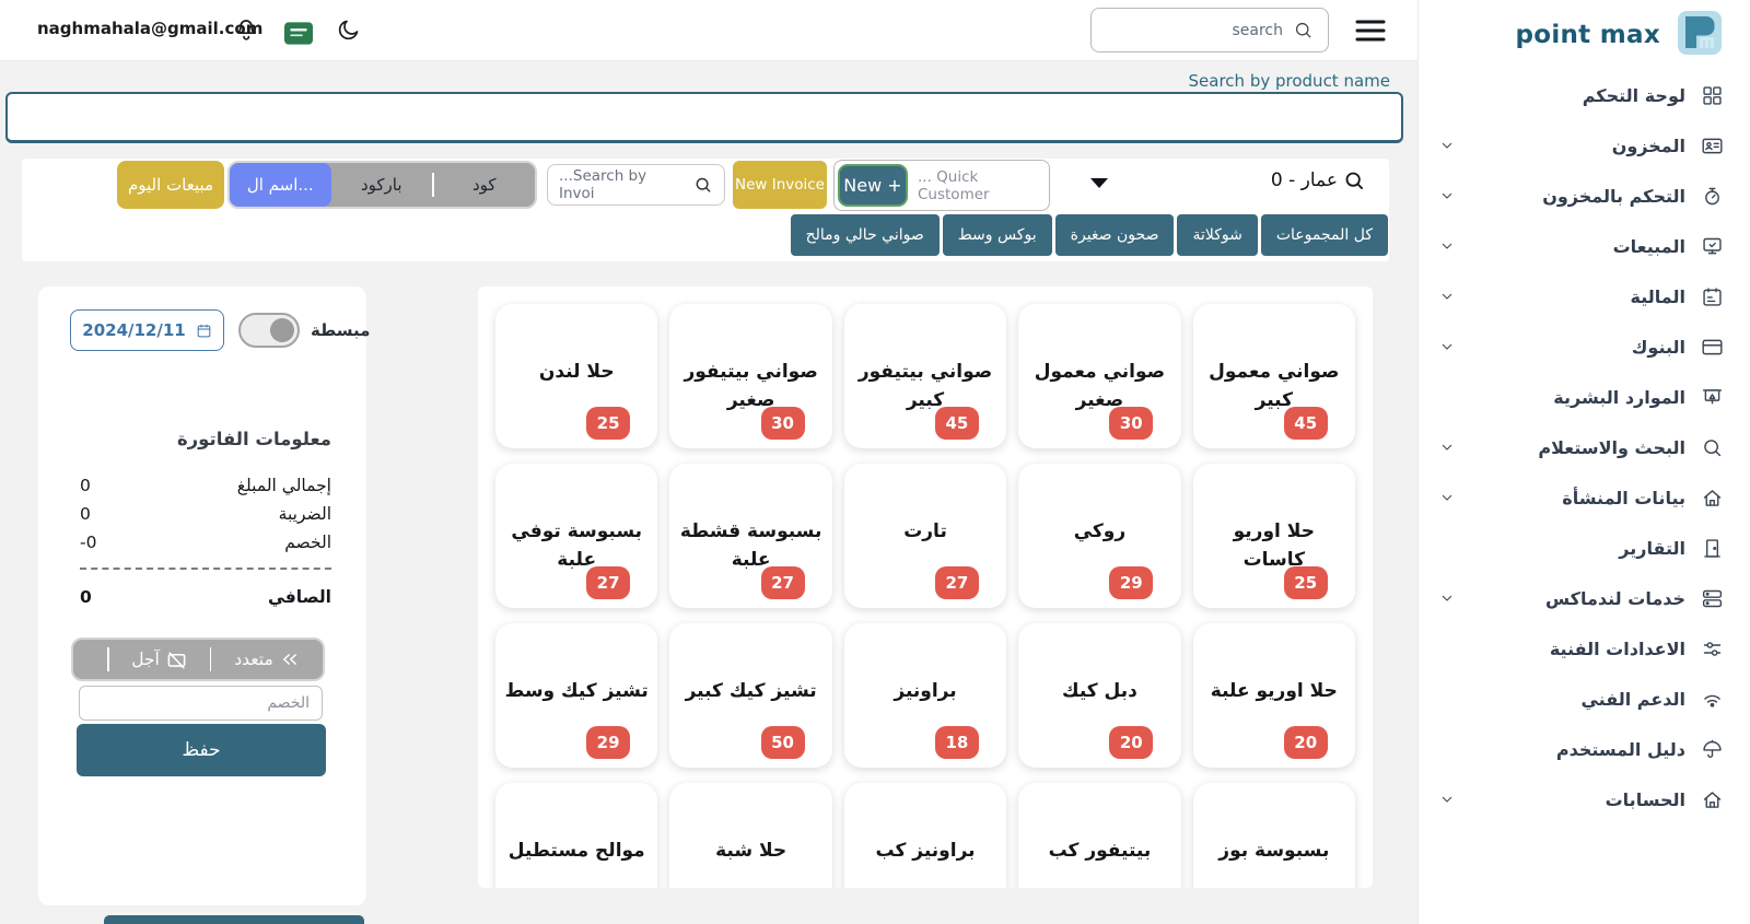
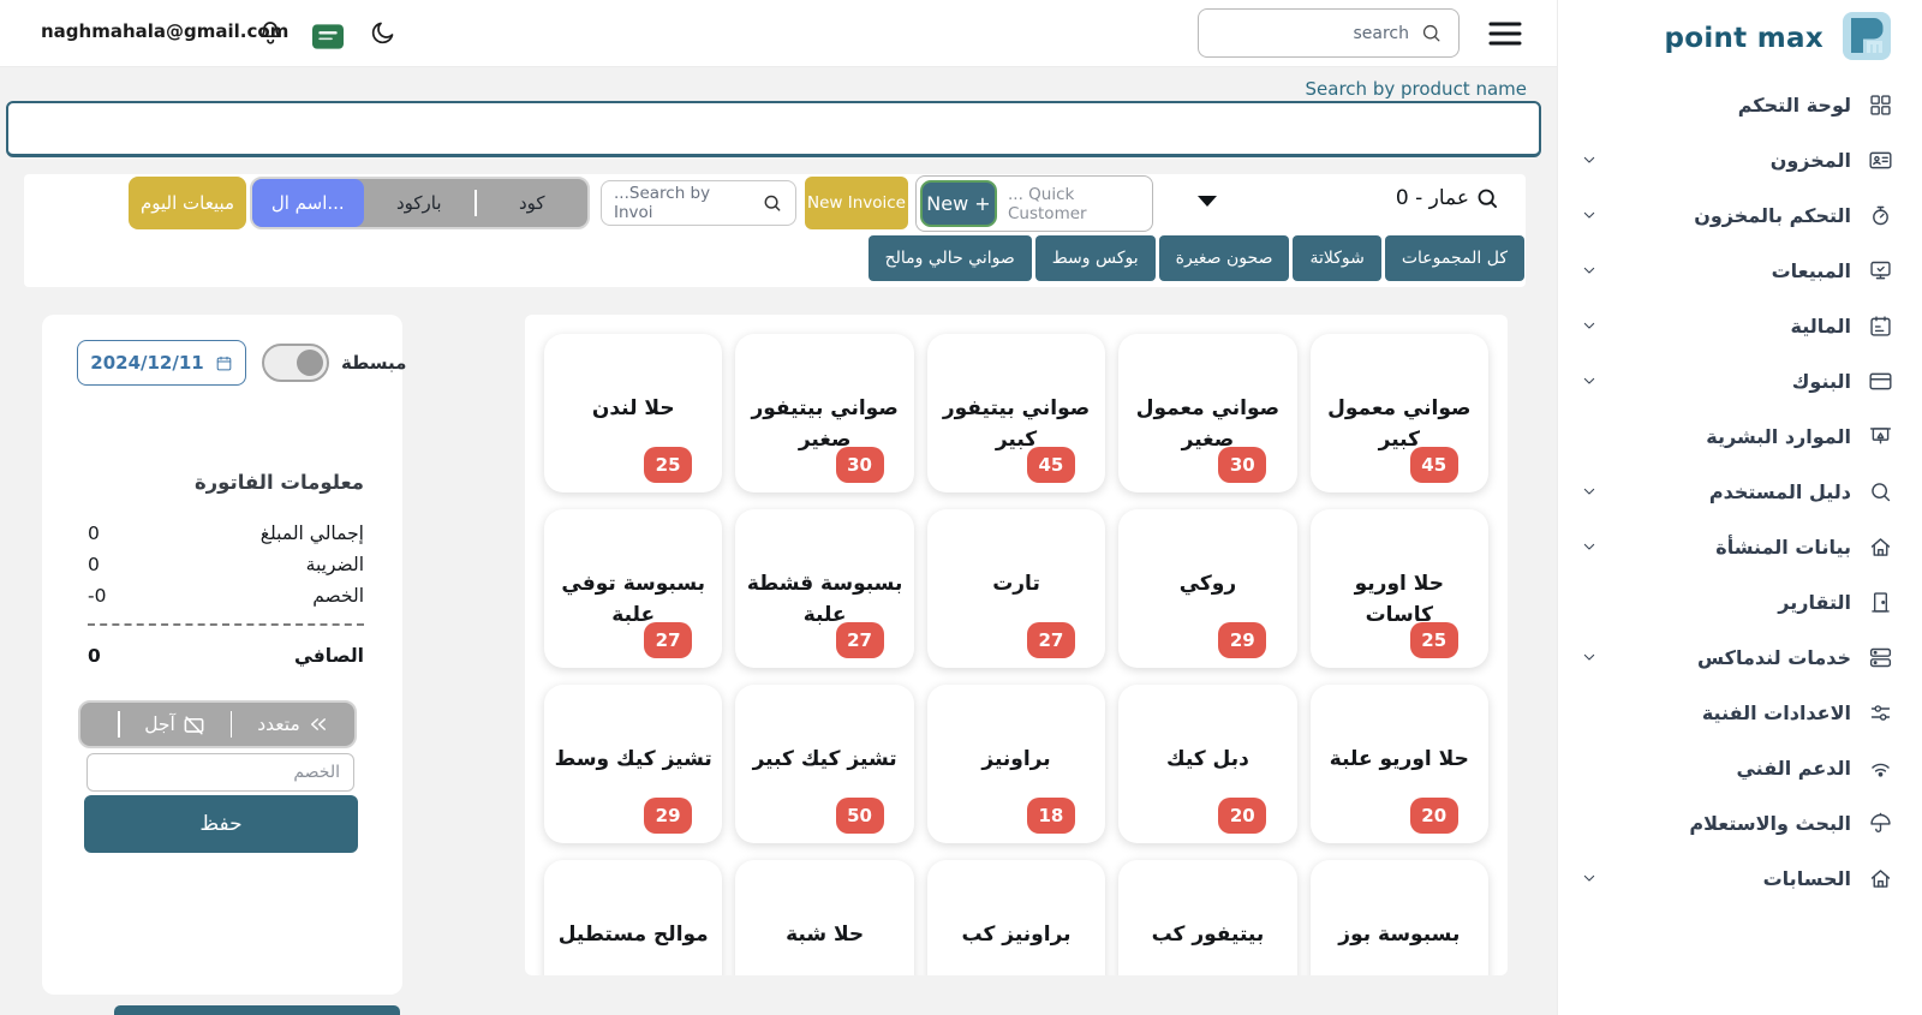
  naghmahala@gmail.cm
  search
  point max
  لوحة التحكم
  المخزون
  التحكم بالمخزون
  المبيعات
  المالية
  البنوك
  الموارد البشرية
- البحث والاستعلام
+ دليل المستخدم
  بيانات المنشأة
  التقارير
  خدمات لندماكس
  الاعدادات الفنية
  الدعم الفني
- دليل المستخدم
+ البحث والاستعلام
  الحسابات
  Search by product name
  مبيعات اليوم
  اسم ال...
  باركود
  كود
  ...Search by Invoi
  New Invoice
  New +
  ... Quick Customer
  عمار - 0
  كل المجموعات
  شوكلاتة
  صحون صغيرة
  بوكس وسط
  صواني حالي ومالح
  2024/12/11
  مبسطة
  معلومات الفاتورة
  إجمالي المبلغ
  0
  الضريبة
  0
  الخصم
  -0
  الصافي
  0
  متعدد
  آجل
  الخصم
  حفظ
  صواني معمول كبير
  45
  صواني معمول صغير
  30
  صواني بيتيفور كبير
  45
  صواني بيتيفور صغير
  30
  حلا لندن
  25
  حلا اوريو كاسات
  25
  روكي
  29
  تارت
  27
  بسبوسة قشطة علبة
  27
  بسبوسة توفي علبة
  27
  حلا اوريو علبة
  20
  دبل كيك
  20
  براونيز
  18
  تشيز كيك كبير
  50
  تشيز كيك وسط
  29
  بسبوسة بوز
  بيتيفور كب
  براونيز كب
  حلا شبة
  موالح مستطيل
